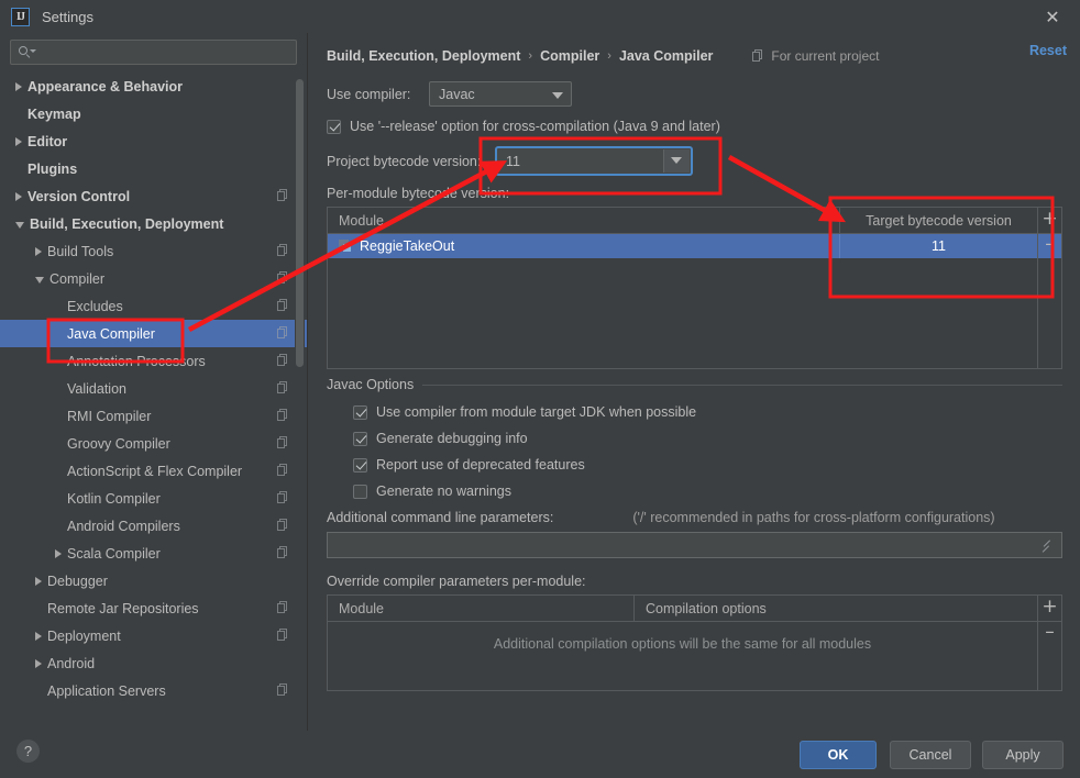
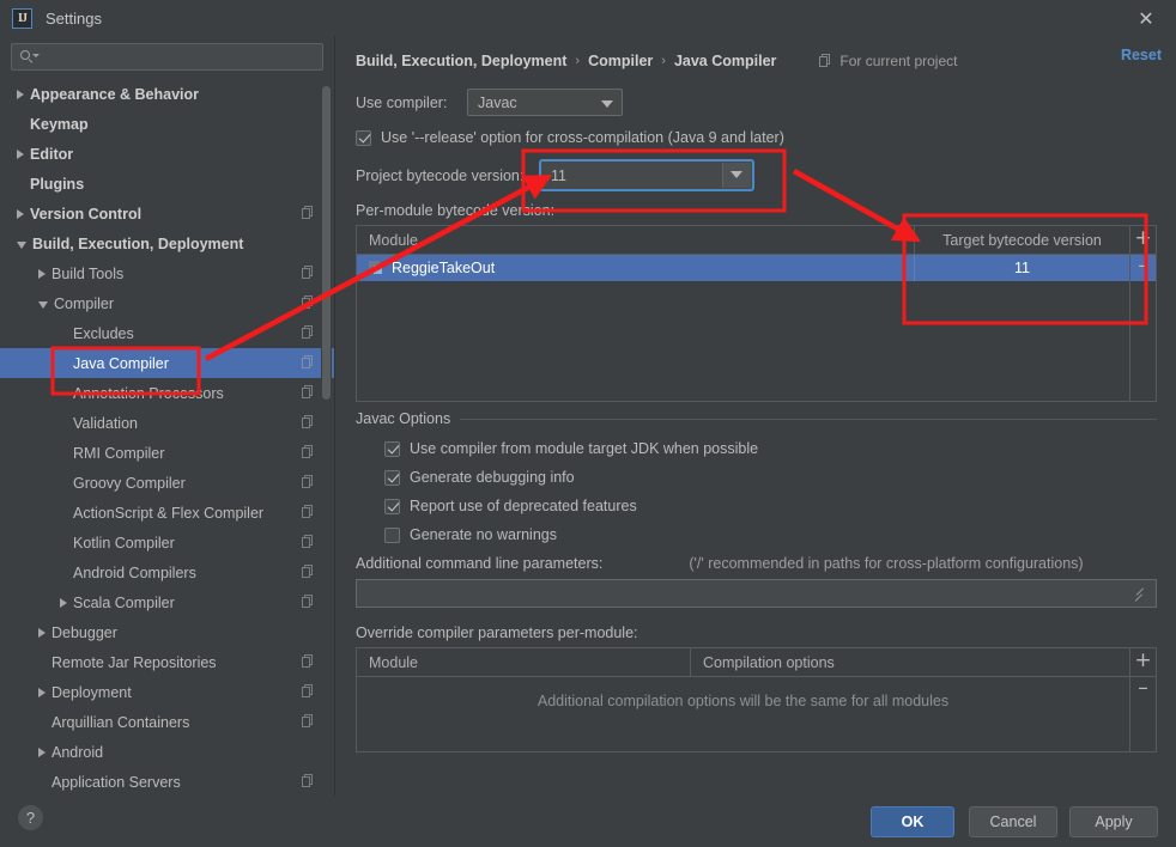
  IJ
  Settings
  ✕
  Appearance & Behavior
  Keymap
  Editor
  Plugins
  Version Control
  Build, Execution, Deployment
  Build Tools
  Compiler
  Excludes
  Java Compiler
  Validation
  RMI Compiler
  Groovy Compiler
  ActionScript & Flex Compiler
  Kotlin Compiler
  Android Compilers
  Scala Compiler
  Debugger
  Remote Jar Repositories
  Deployment
+ Arquillian Containers
  Android
  Application Servers
  Build, Execution, Deployment
  ›
  Compiler
  ›
  Java Compiler
  For current project
  Reset
  Use compiler:
  Javac
  Use '--release' option for cross-compilation (Java 9 and later)
  Project bytecode version
  11
  Per-module bytecoe ver
  Module
  Target bytecode version
  ReggieTakeOut
  11
  +
  –
  Javac Options
  Use compiler from module target JDK when possible
  Generate debugging info
  Report use of deprecated features
  Generate no warnings
  Additional command line parameters:
  ('/' recommended in paths for cross-platform configurations)
  Override compiler parameters per-module:
  Module
  Compilation options
  Additional compilation options will be the same for all modules
  +
  –
  ?
  OK
  Cancel
  Apply
